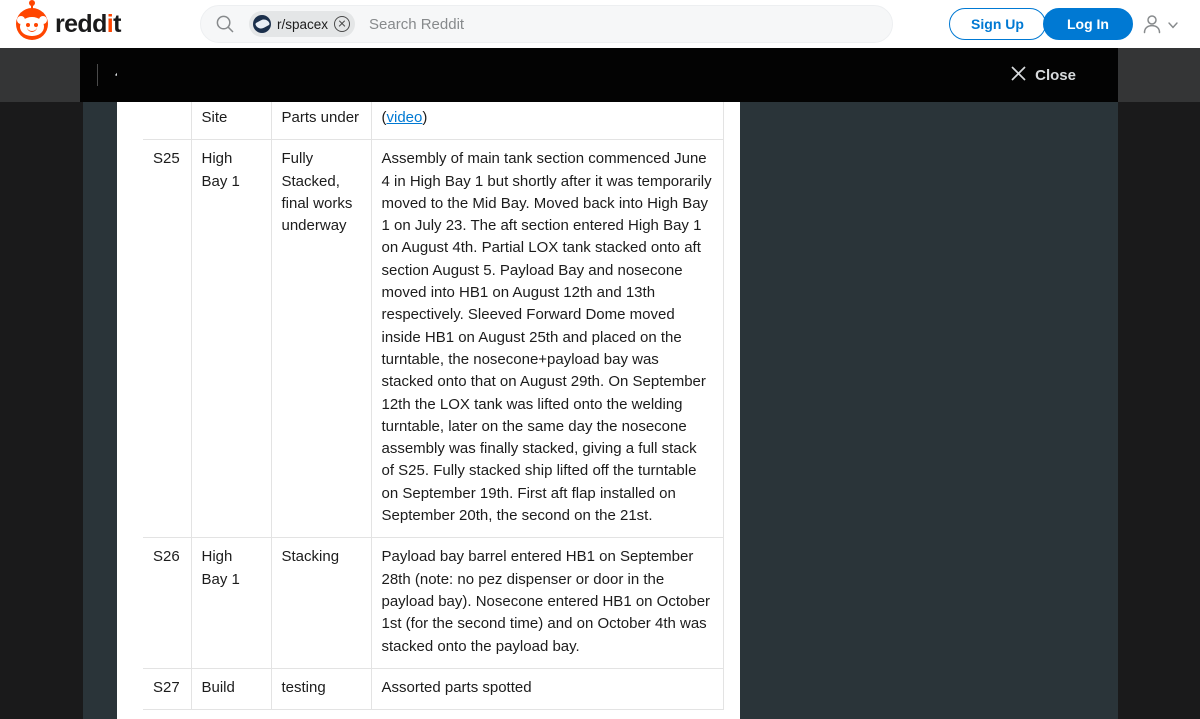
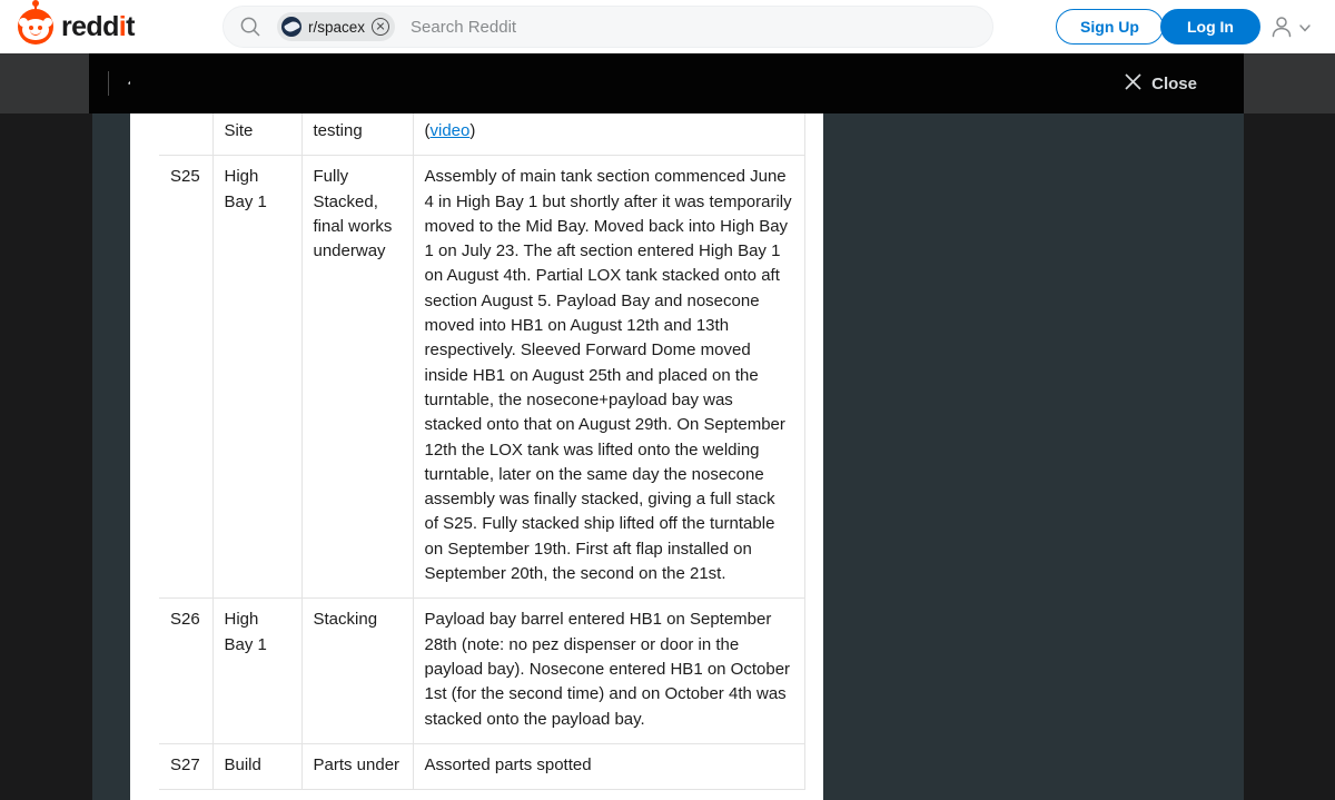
- 	Site	Parts under	(video)
+ 	Site	testing	(video)
  S25	High Bay 1	Fully Stacked, final works underway	Assembly of main tank section commenced June 4 in High Bay 1 but shortly after it was temporarily moved to the Mid Bay. Moved back into High Bay 1 on July 23. The aft section entered High Bay 1 on August 4th. Partial LOX tank stacked onto aft section August 5. Payload Bay and nosecone moved into HB1 on August 12th and 13th respectively. Sleeved Forward Dome moved inside HB1 on August 25th and placed on the turntable, the nosecone+payload bay was stacked onto that on August 29th. On September 12th the LOX tank was lifted onto the welding turntable, later on the same day the nosecone assembly was finally stacked, giving a full stack of S25. Fully stacked ship lifted off the turntable on September 19th. First aft flap installed on September 20th, the second on the 21st.
  S26	High Bay 1	Stacking	Payload bay barrel entered HB1 on September 28th (note: no pez dispenser or door in the payload bay). Nosecone entered HB1 on October 1st (for the second time) and on October 4th was stacked onto the payload bay.
- S27	Build	testing	Assorted parts spotted
+ S27	Build	Parts under	Assorted parts spotted
  Close
  reddit
  r/spacex
  Search Reddit
  Sign Up
  Log In
